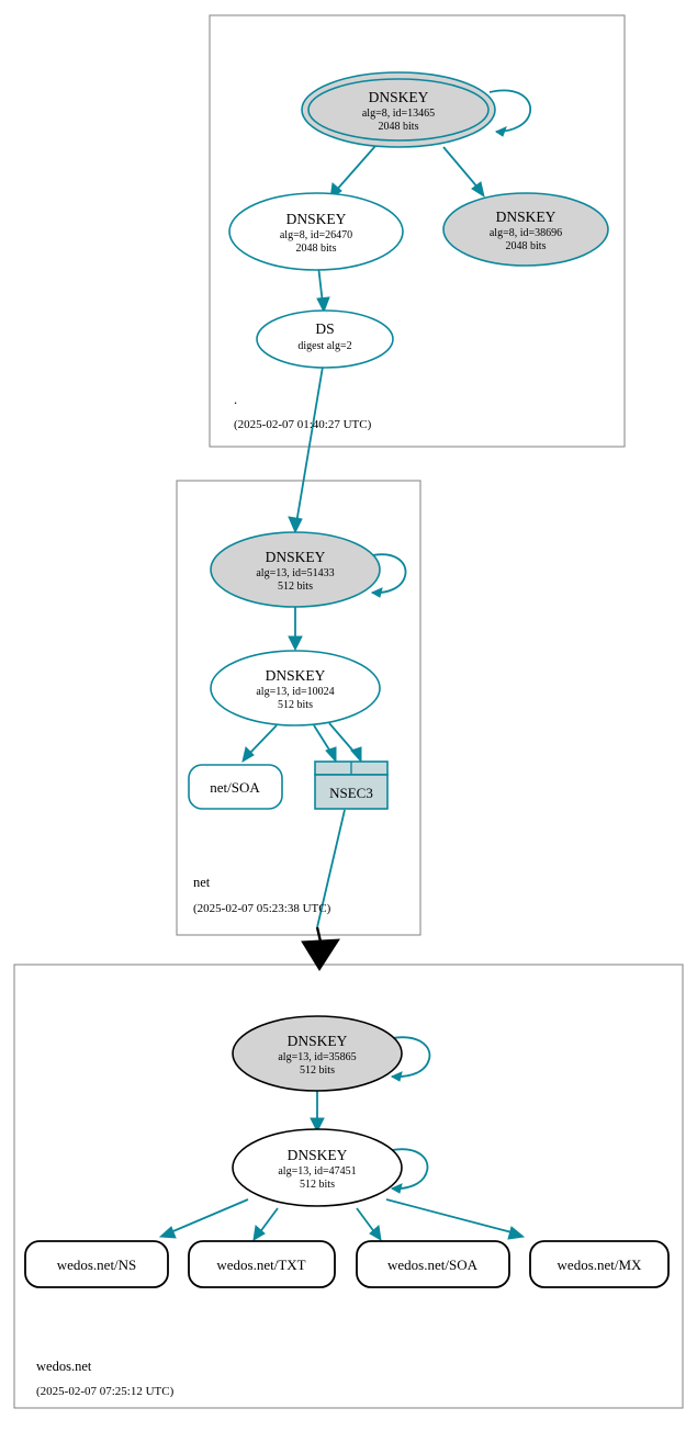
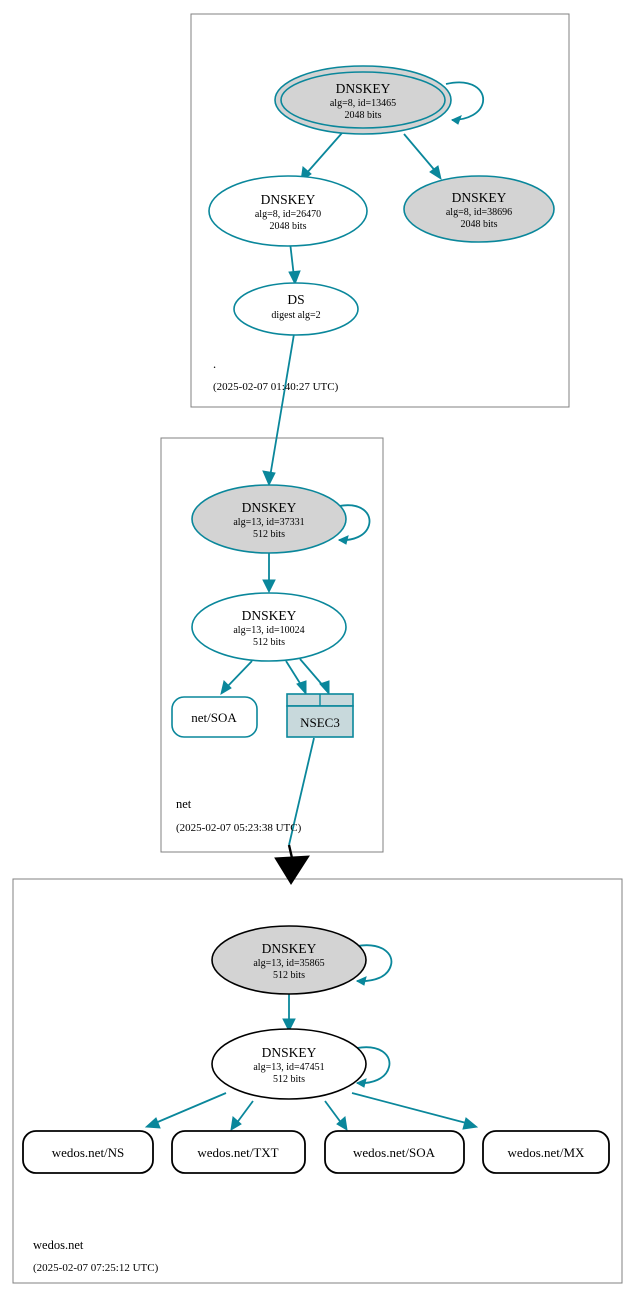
  DNSKEY
  alg=8, id=13465
  2048 bits
  DNSKEY
  alg=8, id=26470
  2048 bits
  DNSKEY
  alg=8, id=38696
  2048 bits
  DS
  digest alg=2
  .
  (2025-02-07 01:40:27 UTC)
  DNSKEY
- alg=13, id=51433
+ alg=13, id=37331
  512 bits
  DNSKEY
  alg=13, id=10024
  512 bits
  net/SOA
  NSEC3
  net
  (2025-02-07 05:23:38 UTC)
  DNSKEY
  alg=13, id=35865
  512 bits
  DNSKEY
  alg=13, id=47451
  512 bits
  wedos.net/NS
  wedos.net/TXT
  wedos.net/SOA
  wedos.net/MX
  wedos.net
  (2025-02-07 07:25:12 UTC)
